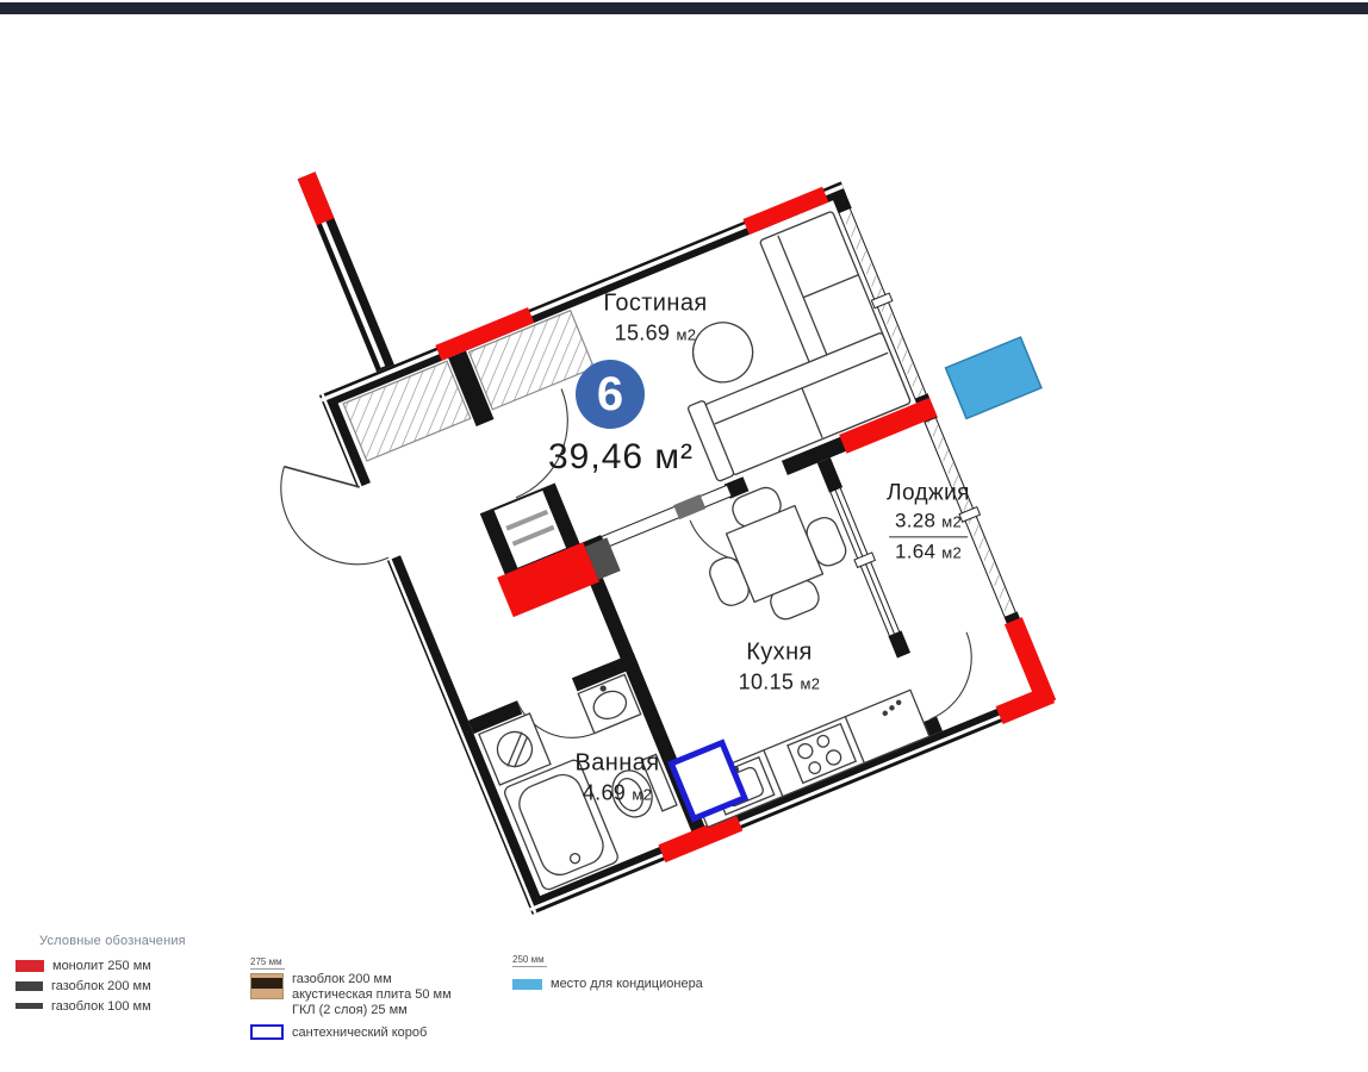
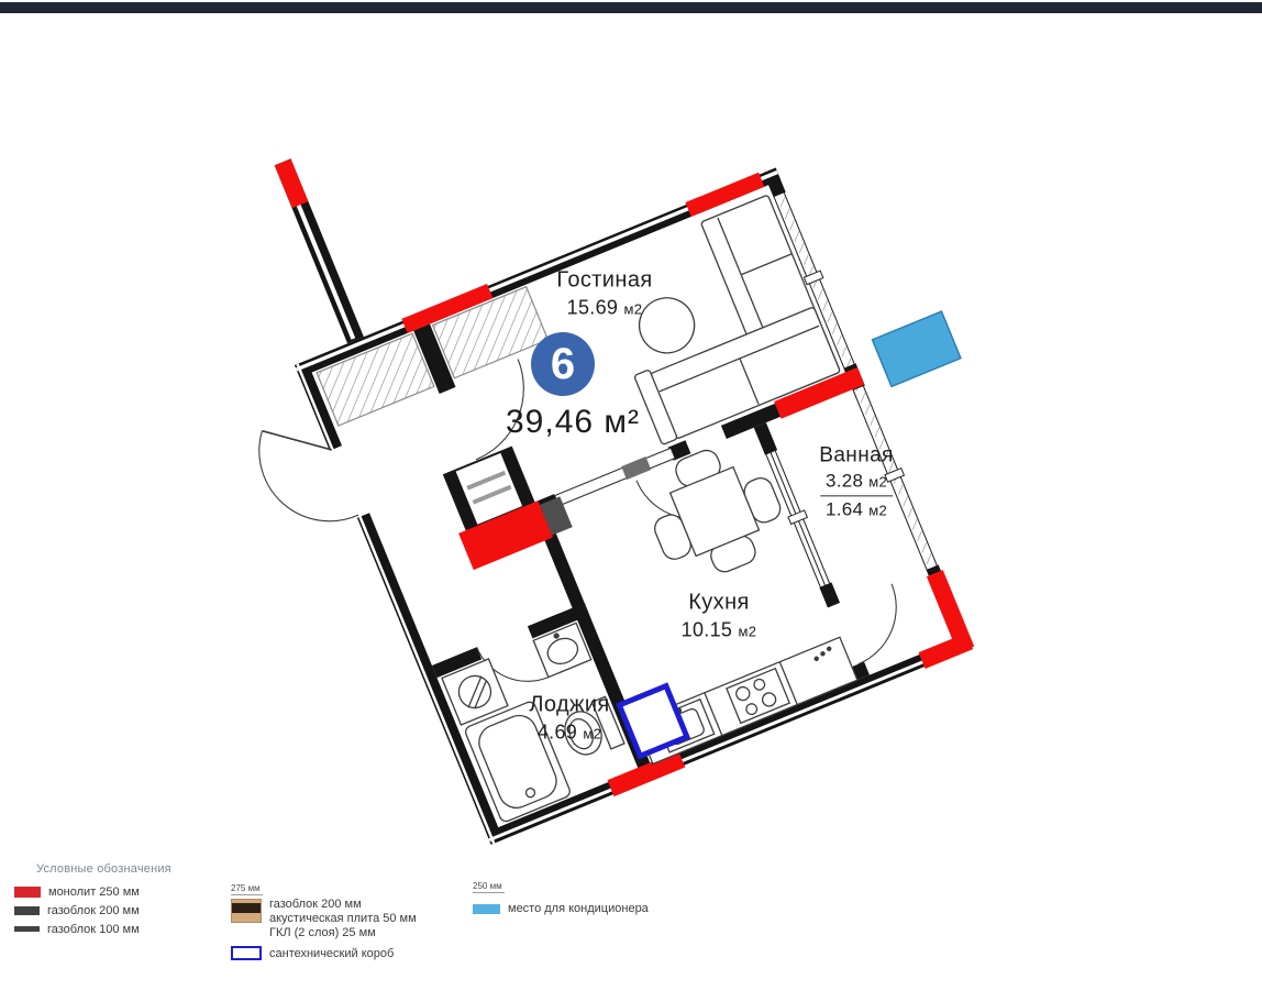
  Гостиная
  15.69 м2
  6
  39,46 м²
  Кухня
  10.15 м2
- Ванная
+ Лоджия
  4.69 м2
- Лоджия
+ Ванная
  3.28 м2
  1.64 м2
  Условные обозначения
  монолит 250 мм
  газоблок 200 мм
  газоблок 100 мм
  275 мм
  газоблок 200 мм
  акустическая плита 50 мм
  ГКЛ (2 слоя) 25 мм
  сантехнический короб
  250 мм
  место для кондиционера
